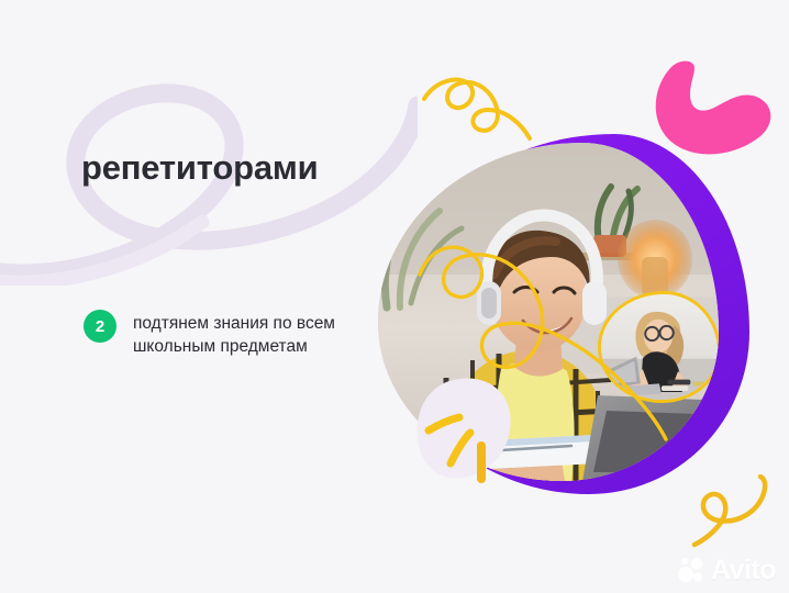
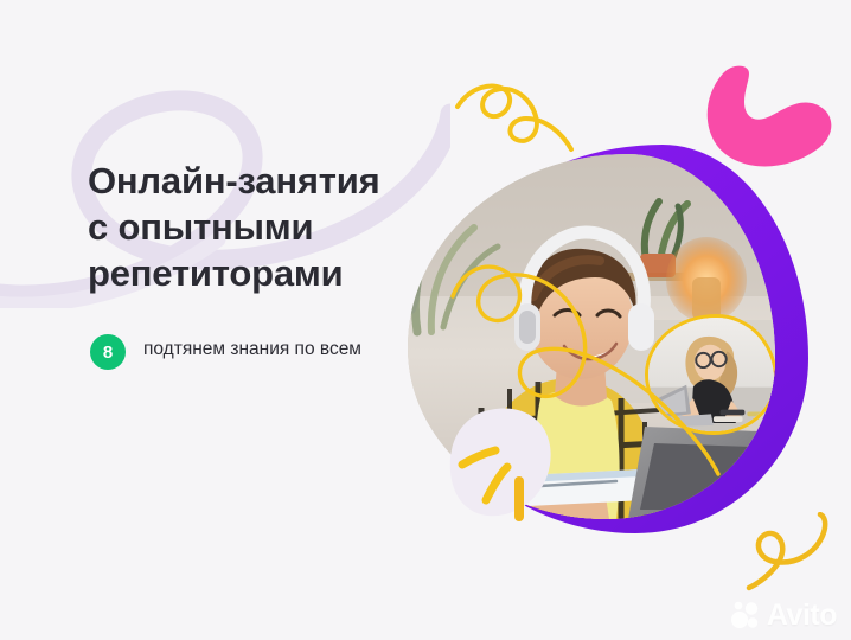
+ Онлайн-занятия
+ с опытными
  репетиторами
- 2
+ 8
  подтянем знания по всем
- школьным предметам
